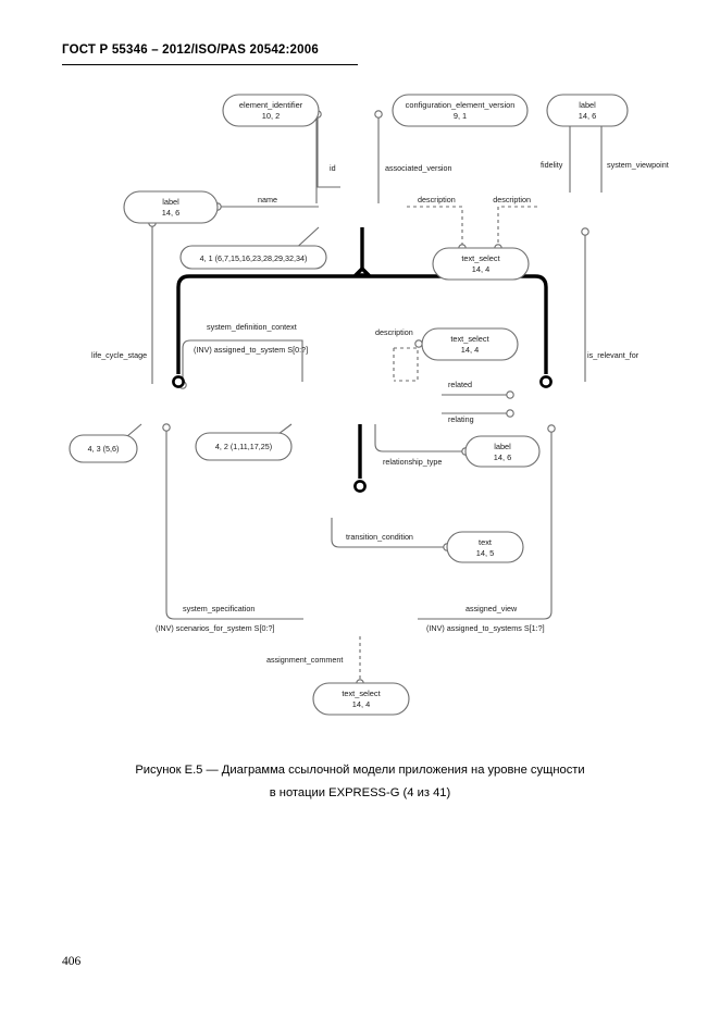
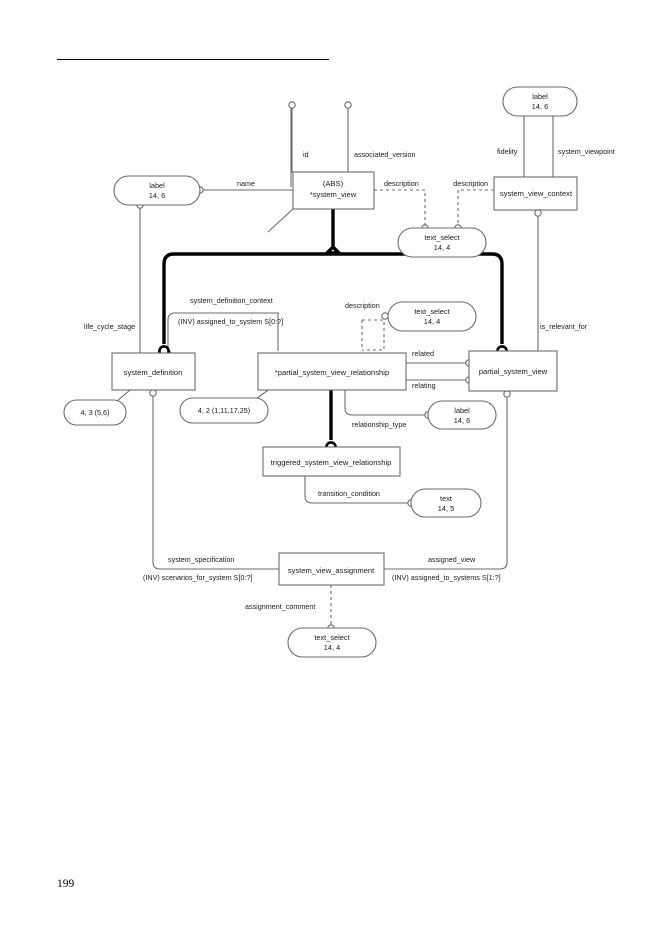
- ГОСТ Р 55346 – 2012/ISO/PAS 20542:2006
- element_identifier
- 10, 2
- configuration_element_version
- 9, 1
  label
  14, 6
  label
  14, 6
- 4, 1 (6,7,15,16,23,28,29,32,34)
  text_select
  14, 4
  text_select
  14, 4
  4, 3 (5,6)
  4, 2 (1,11,17,25)
  label
  14, 6
  text
  14, 5
  text_select
  14, 4
+ (ABS)
+ *system_view
+ system_view_context
+ system_definition
+ *partial_system_view_relationship
+ partial_system_view
+ triggered_system_view_relationship
+ system_view_assignment
  id
  associated_version
  name
  description
  description
  fidelity
  system_viewpoint
  life_cycle_stage
  system_definition_context
  (INV) assigned_to_system S[0:?]
  description
  is_relevant_for
  related
  relating
  relationship_type
  transition_condition
  system_specification
  (INV) scenarios_for_system S[0:?]
  assigned_view
  (INV) assigned_to_systems S[1:?]
  assignment_comment
- Рисунок Е.5 — Диаграмма ссылочной модели приложения на уровне сущности
- в нотации EXPRESS-G (4 из 41)
- 406
+ 199
